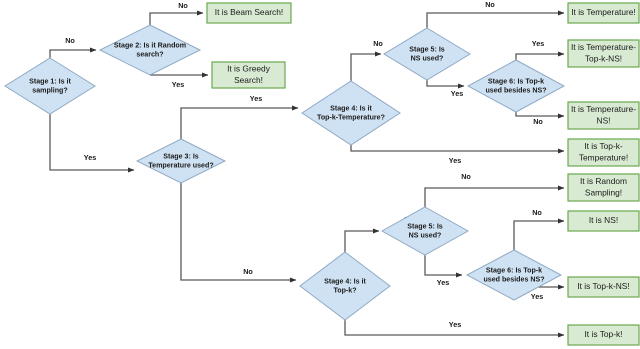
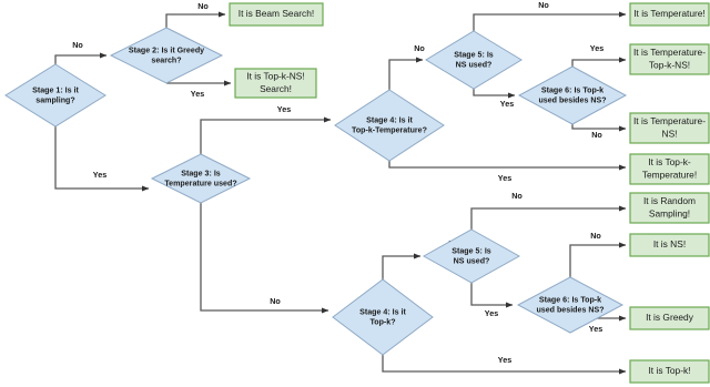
  No
  Yes
  No
  Yes
  Yes
  No
  No
  Yes
  No
  Yes
  Yes
  No
  Yes
  No
  Yes
  No
  Yes
  Stage 1: Is it
  sampling?
- Stage 2: Is it Random
+ Stage 2: Is it Greedy
  search?
  Stage 3: Is
  Temperature used?
  Stage 4: Is it
  Top-k-Temperature?
  Stage 5: Is
  NS used?
  Stage 6: Is Top-k
  used besides NS?
  Stage 4: Is it
  Top-k?
  Stage 5: Is
  NS used?
  Stage 6: Is Top-k
  used besides NS?
  It is Beam Search!
- It is Greedy
+ It is Top-k-NS!
  Search!
  It is Temperature!
  It is Temperature-
  Top-k-NS!
  It is Temperature-
  NS!
  It is Top-k-
  Temperature!
  It is Random
  Sampling!
  It is NS!
- It is Top-k-NS!
+ It is Greedy
  It is Top-k!
